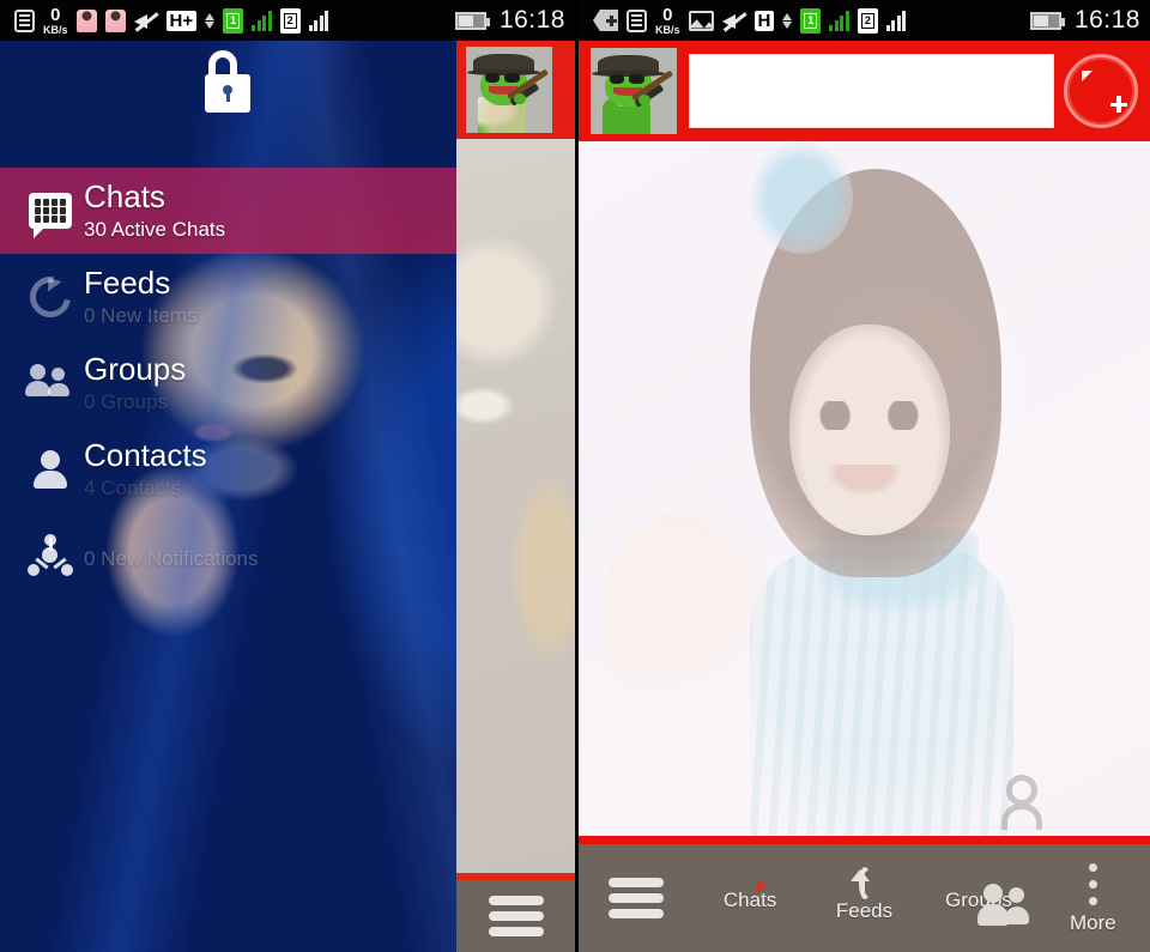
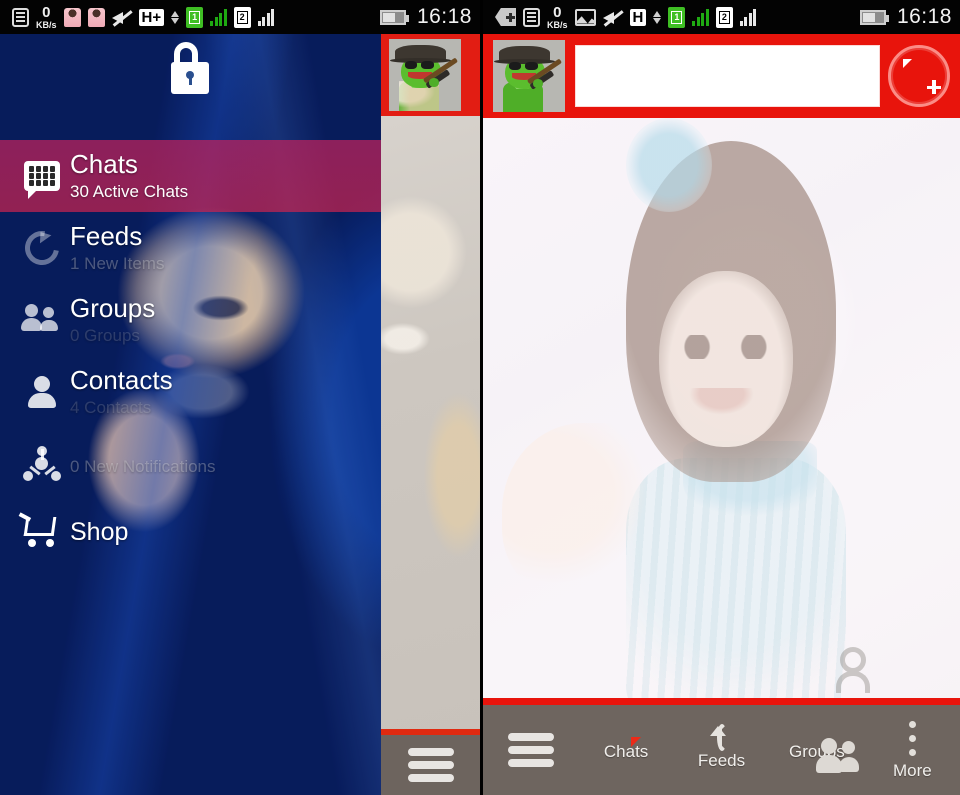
  0
  KB/s
  H+
  1
  2
  16:18
  Chats
  30 Active Chats
  Feeds
- 0 New Items
+ 1 New Items
  Groups
  0 Groups
  Contacts
  4 Contacts
  0 New Notifications
+ Shop
  0
  KB/s
  H
  1
  2
  16:18
  Chats
  Feeds
  Grous
  More
